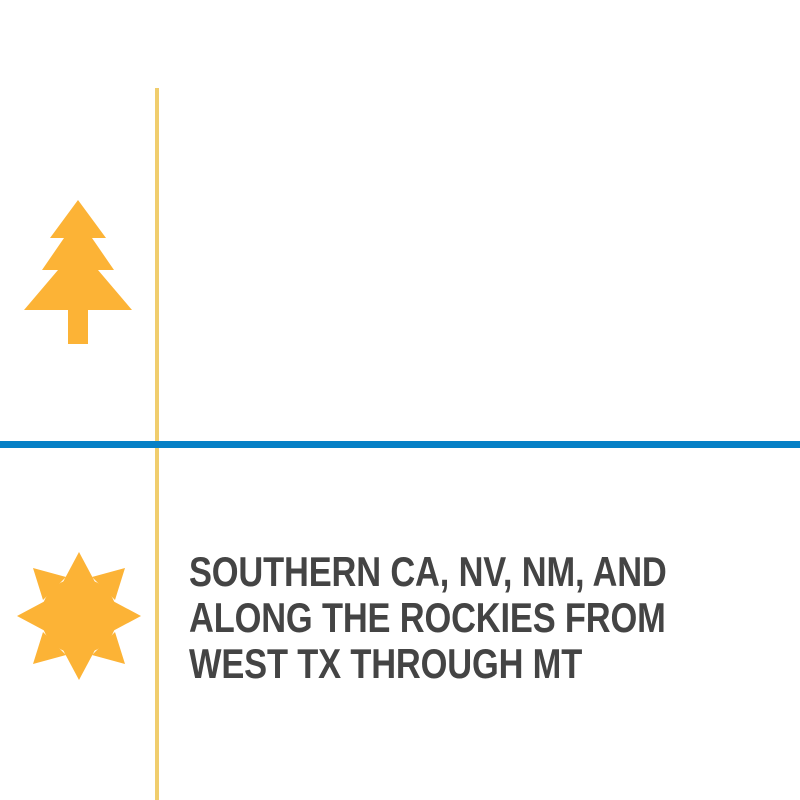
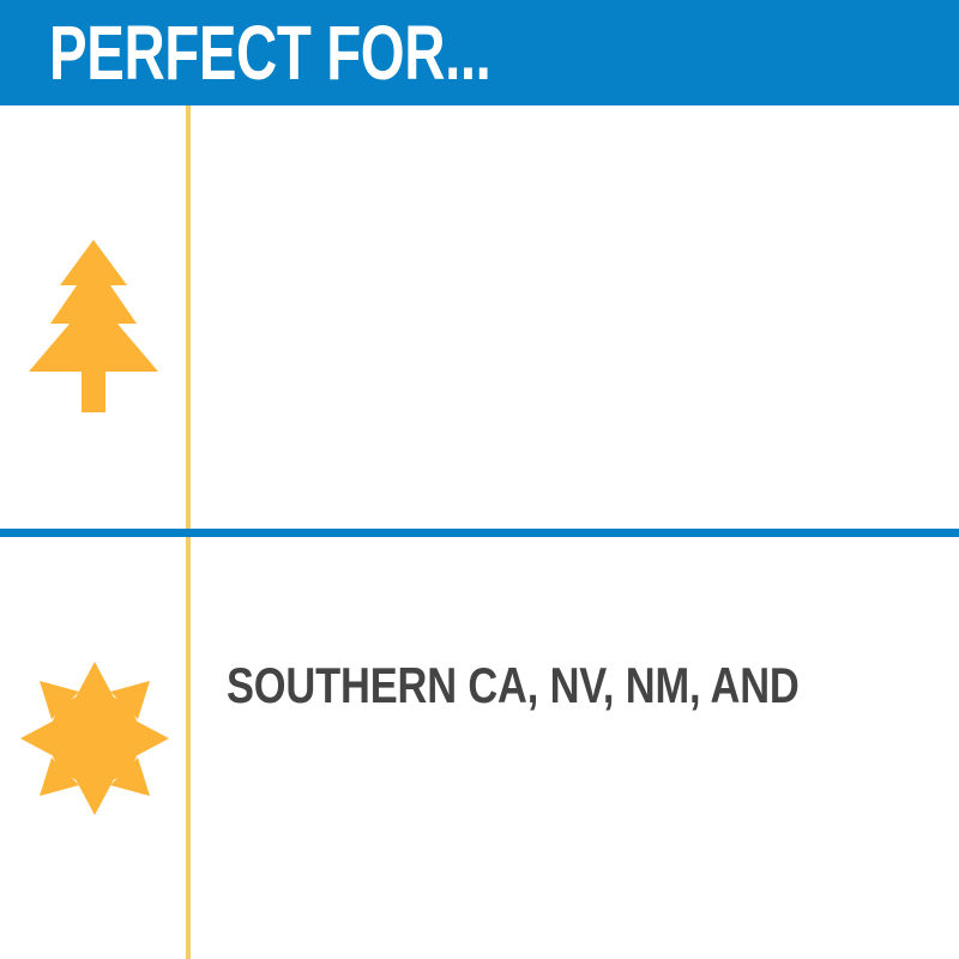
+ PERFECT FOR...
  SOUTHERN CA, NV, NM, AND
- ALONG THE ROCKIES FROM
- WEST TX THROUGH MT
